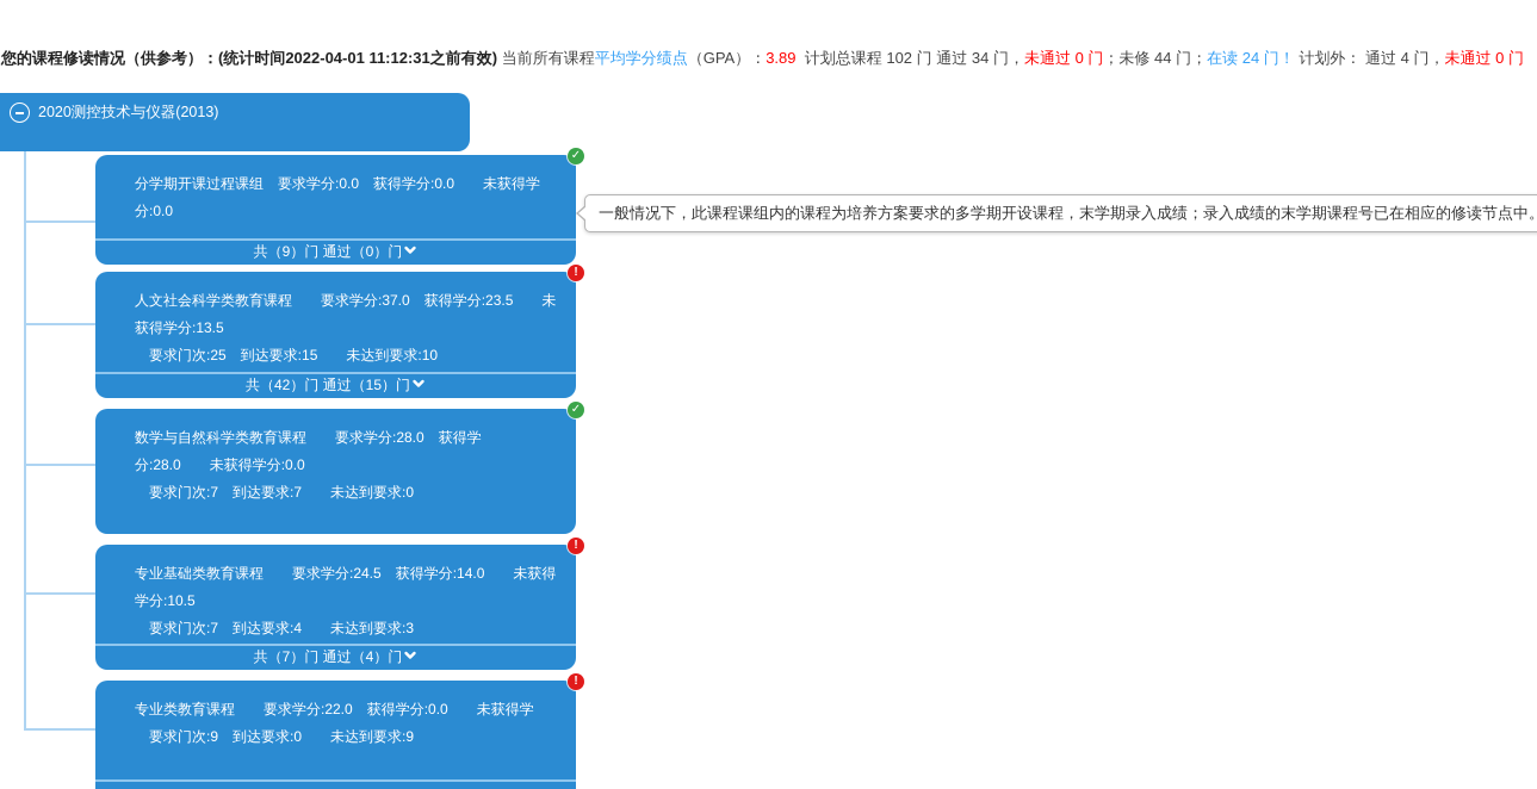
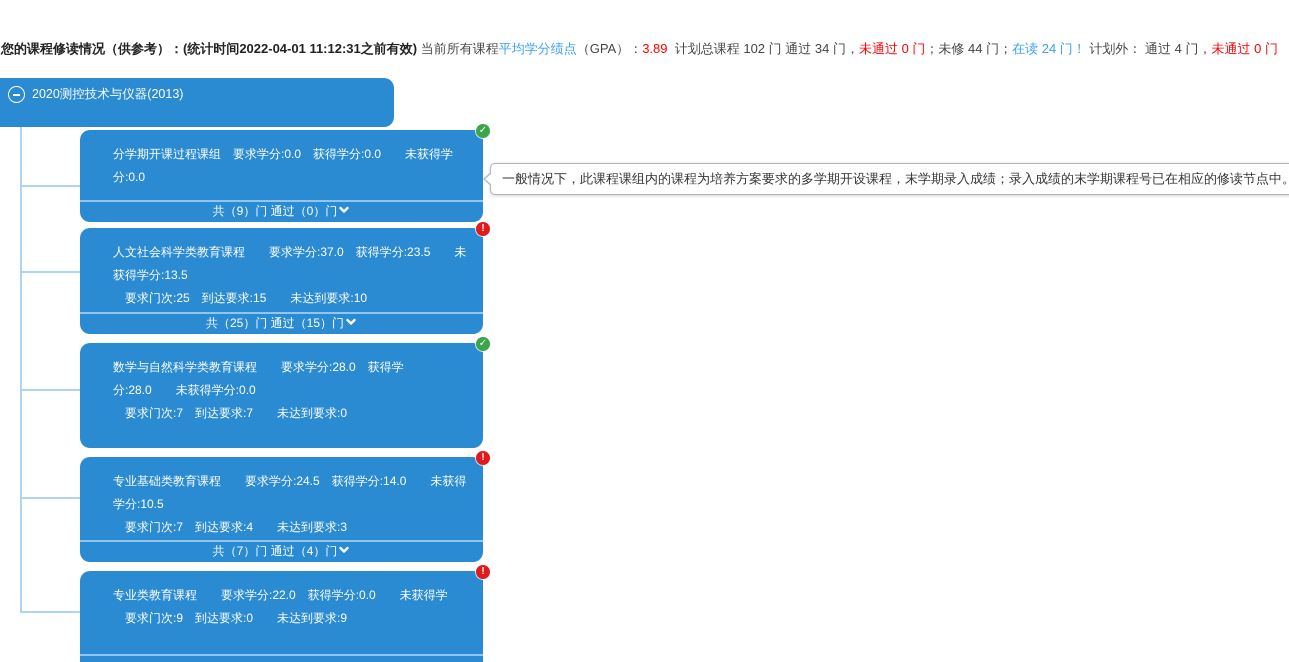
  您的课程修读情况（供参考）：(统计时间2022-04-01 11:12:31之前有效) 当前所有课程平均学分绩点（GPA）：3.89 计划总课程 102 门 通过 34 门，未通过 0 门；未修 44 门；在读 24 门！ 计划外： 通过 4 门，未通过 0 门
  2020测控技术与仪器(2013)
  ✓
  分学期开课过程课组 要求学分:0.0 获得学分:0.0 未获得学
  分:0.0
  共（9）门 通过（0）门
  !
  人文社会科学类教育课程 要求学分:37.0 获得学分:23.5 未
  获得学分:13.5
  要求门次:25 到达要求:15 未达到要求:10
- 共（42）门 通过（15）门
+ 共（25）门 通过（15）门
  ✓
  数学与自然科学类教育课程 要求学分:28.0 获得学
  分:28.0 未获得学分:0.0
  要求门次:7 到达要求:7 未达到要求:0
  !
  专业基础类教育课程 要求学分:24.5 获得学分:14.0 未获得
  学分:10.5
  要求门次:7 到达要求:4 未达到要求:3
  共（7）门 通过（4）门
  !
  专业类教育课程 要求学分:22.0 获得学分:0.0 未获得学
  要求门次:9 到达要求:0 未达到要求:9
  一般情况下，此课程课组内的课程为培养方案要求的多学期开设课程，末学期录入成绩；录入成绩的末学期课程号已在相应的修读节点中
